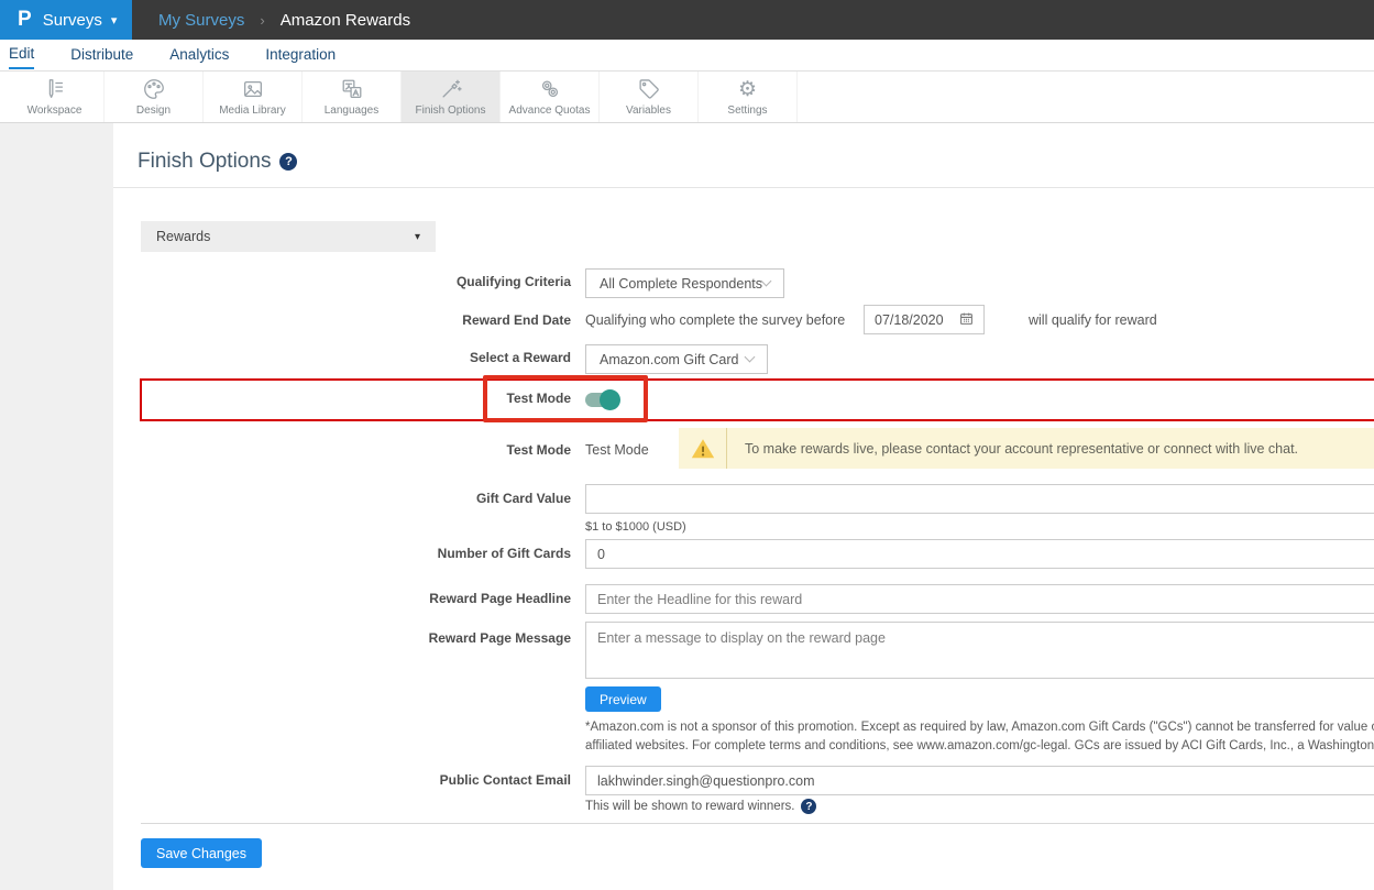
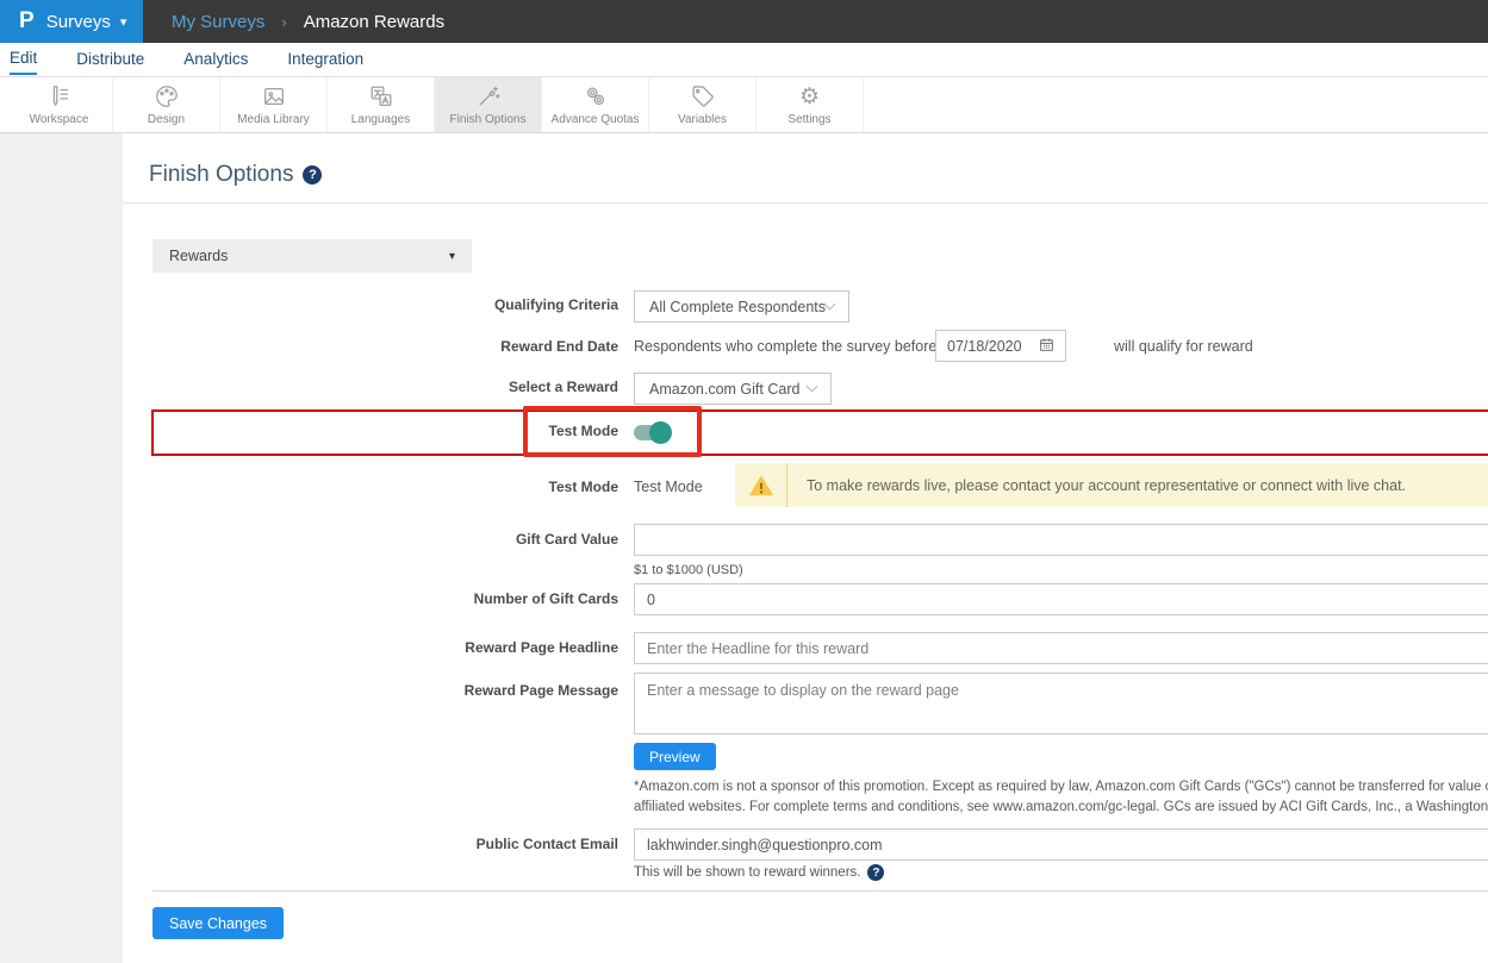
  P
  Surveys
  ▾
  My Surveys
  ›
  Amazon Rewards
  Edit
  Distribute
  Analytics
  Integration
  Workspace
  Design
  Media Library
  Languages
  Finish Options
  Advance Quotas
  Variables
  ⚙
  Settings
  Finish Options
  ?
  Rewards
  ▾
  Qualifying Criteria
  All Complete Respondents
  Reward End Date
- Qualifying who complete the survey before
+ Respondents who complete the survey before
  07/18/2020
  will qualify for reward
  Select a Reward
  Amazon.com Gift Card
  Test Mode
  Test Mode
  Test Mode
  To make rewards live, please contact your account representative or connect with live chat.
  Gift Card Value
  $1 to $1000 (USD)
  Number of Gift Cards
  0
  Reward Page Headline
  Enter the Headline for this reward
  Reward Page Message
  Enter a message to display on the reward page
  Preview
  *Amazon.com is not a sponsor of this promotion. Except as required by law, Amazon.com Gift Cards ("GCs") cannot be transferred for value
  affiliated websites. For complete terms and conditions, see www.amazon.com/gc-legal. GCs are issued by ACI Gift Cards, Inc., a Washington
  Public Contact Email
  lakhwinder.singh@questionpro.com
  This will be shown to reward winners.
  ?
  Save Changes
